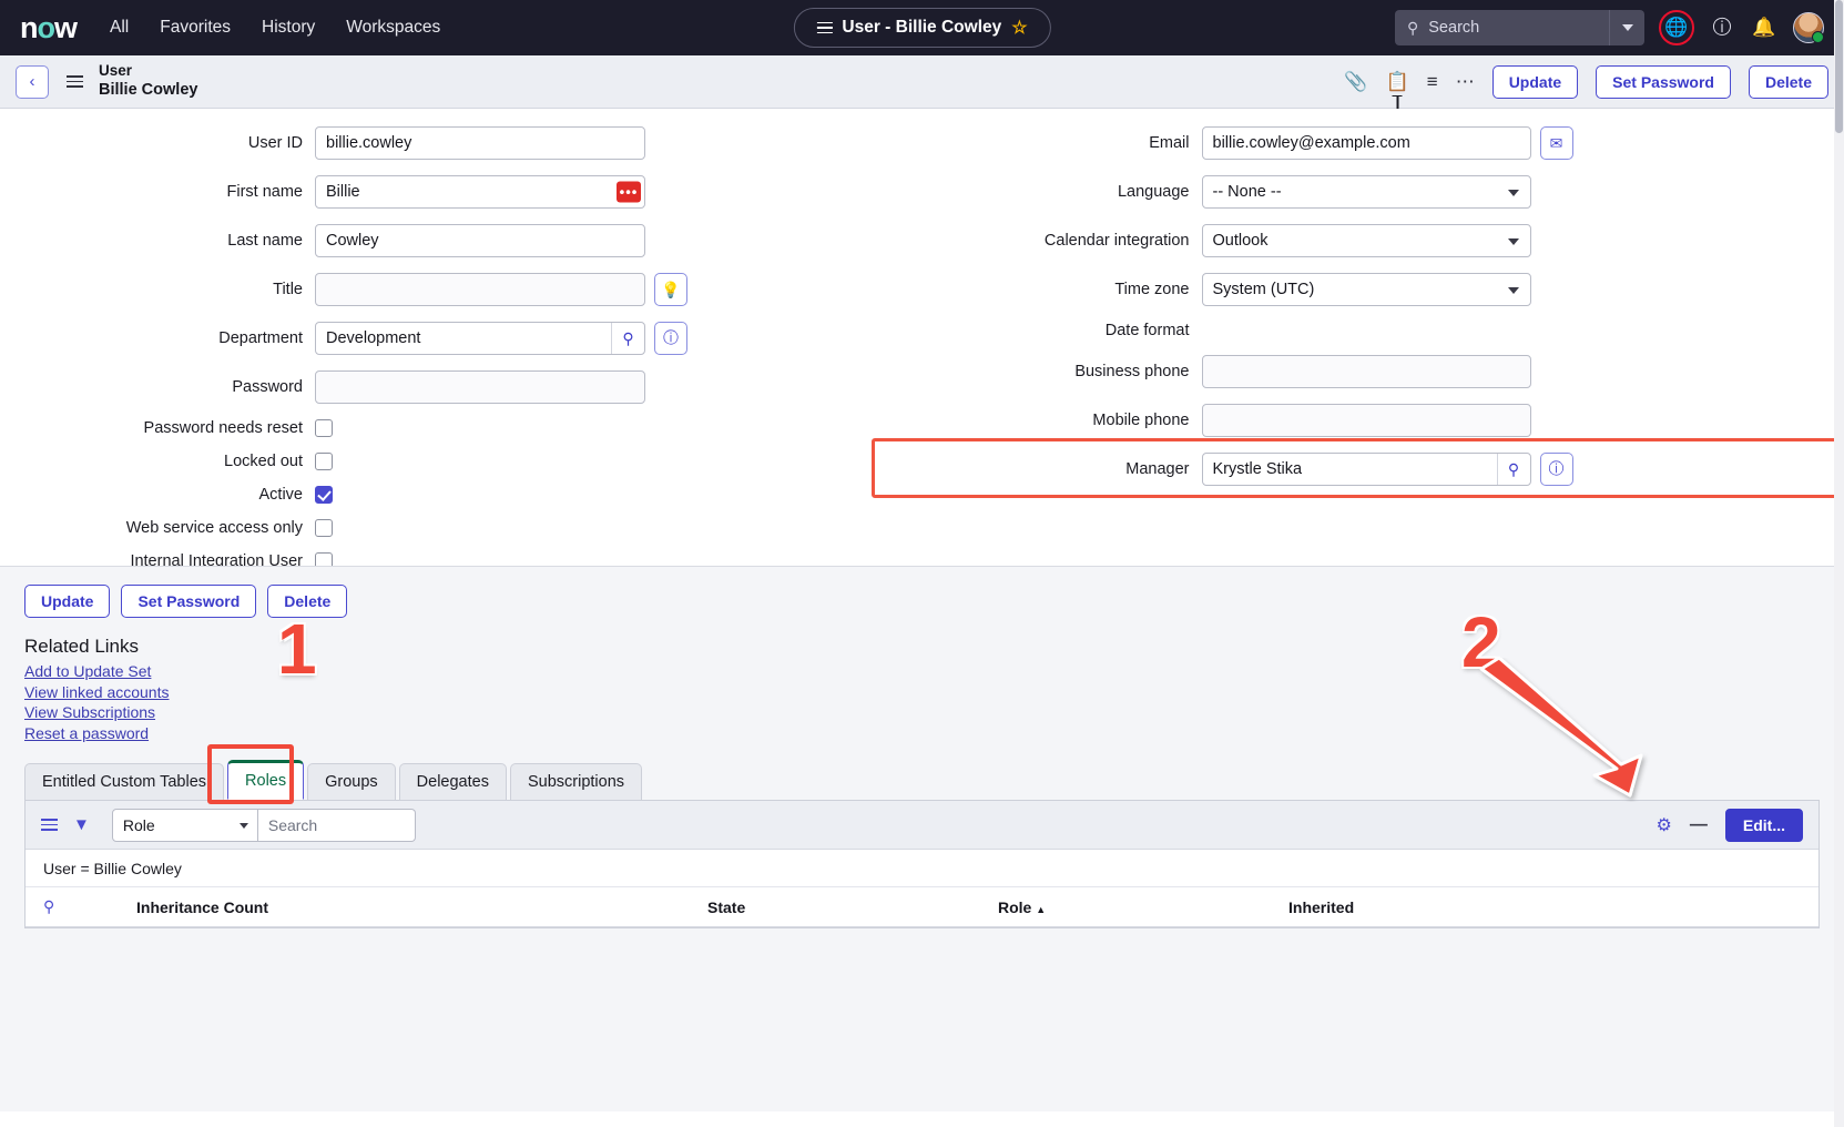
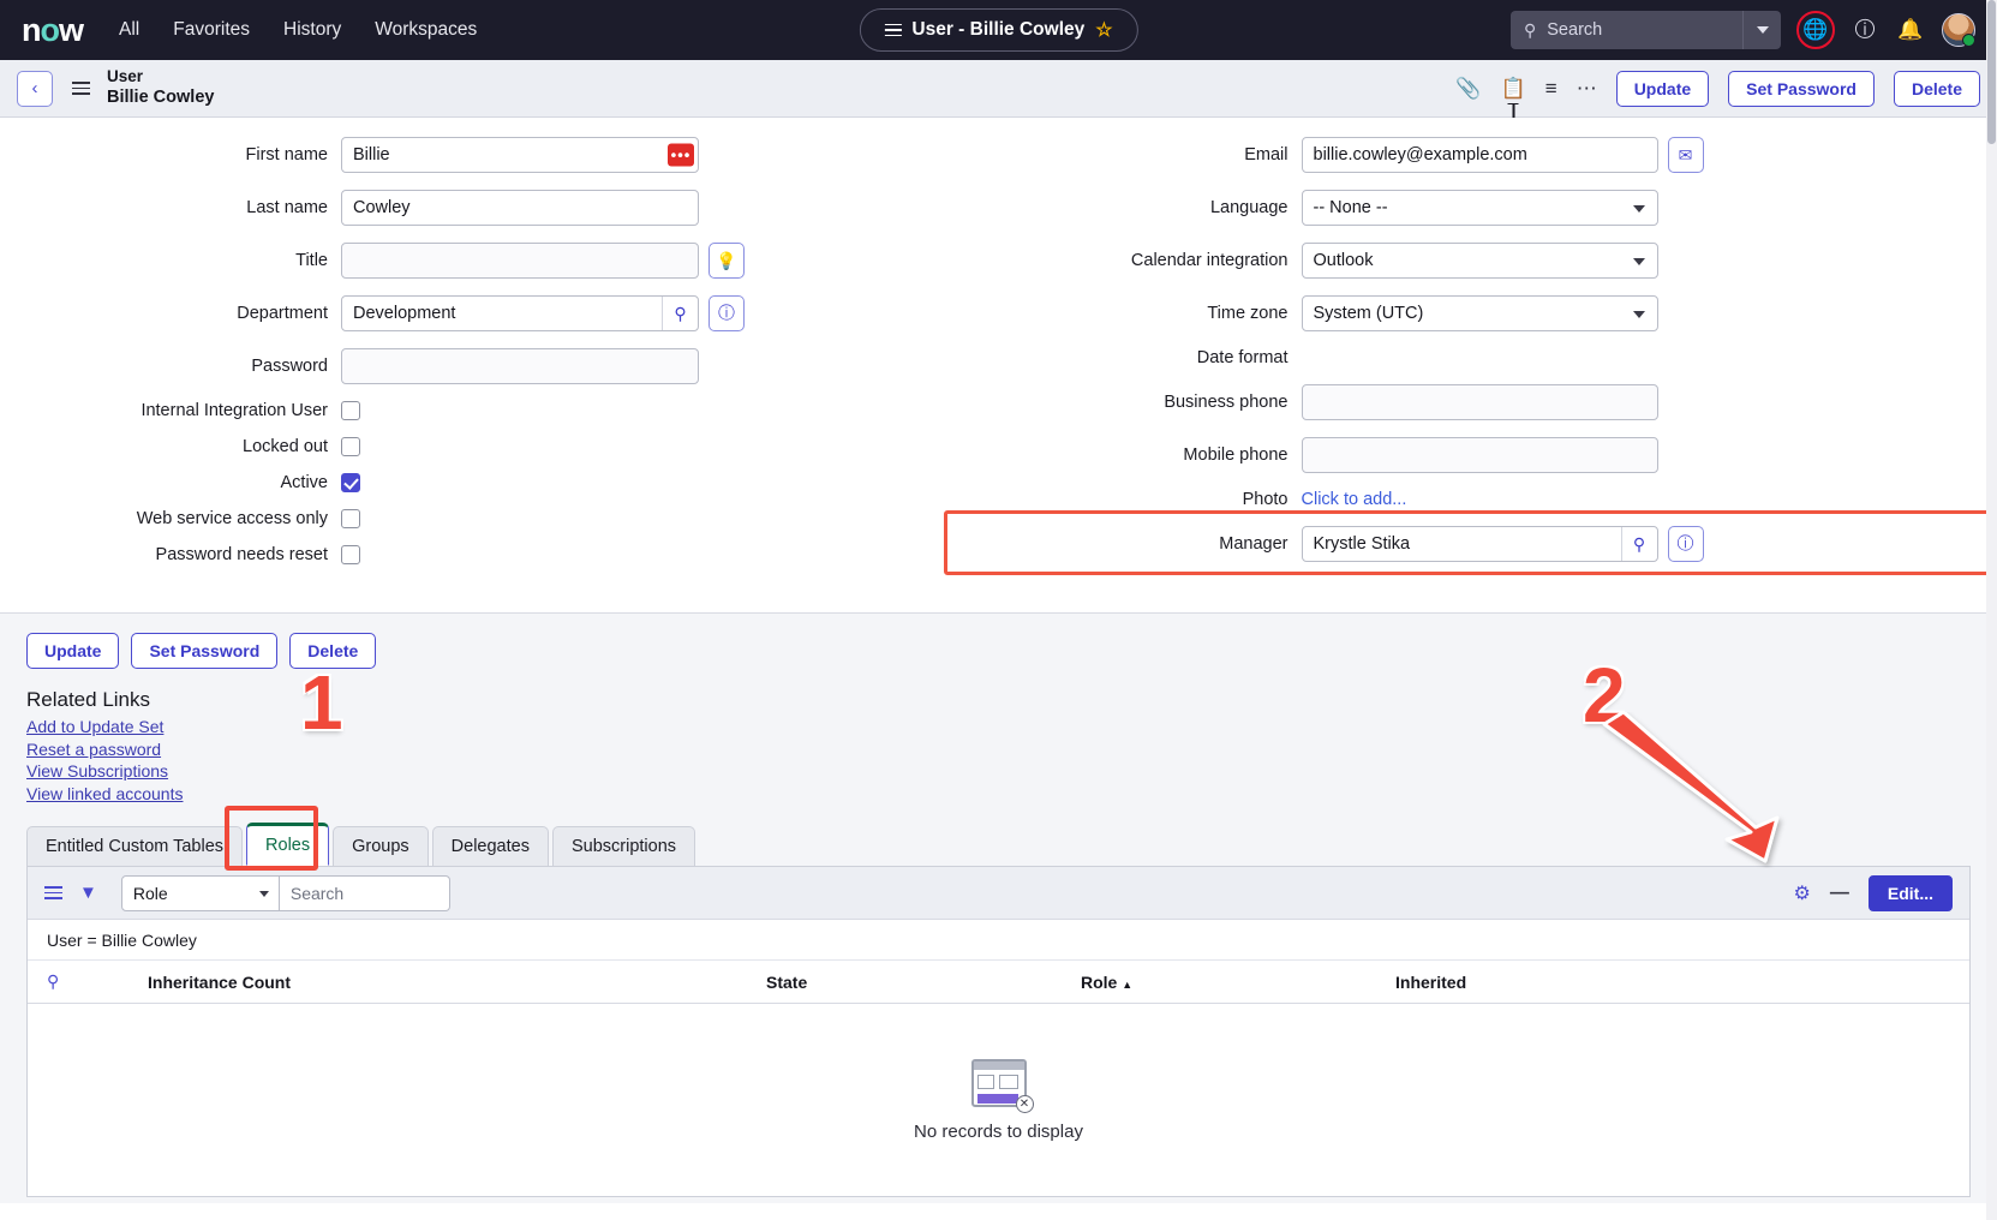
  now
  All
  Favorites
  History
  Workspaces
  User - Billie Cowley
  ☆
  ⚲
  Search
  🌐
  ⓘ
  🔔
  ‹
  User
  Billie Cowley
  📎
  📋
  ≡
  ⋯
  Update
  Set Password
  Delete
- User ID
- billie.cowley
  First name
  Billie
  •••
  Last name
  Cowley
  Title
  💡
  Department
  Development
  ⚲
  ⓘ
  Password
- Password needs reset
+ Internal Integration User
  Locked out
  Active
  Web service access only
- Internal Integration User
+ Password needs reset
  Email
  billie.cowley@example.com
  ✉
  Language
  -- None --
  Calendar integration
  Outlook
  Time zone
  System (UTC)
  Date format
  Business phone
  Mobile phone
+ Photo
+ Click to add...
  Manager
  Krystle Stika
  ⚲
  ⓘ
  Update
  Set Password
  Delete
  Related Links
  Add to Update Set
- View linked accounts
+ Reset a password
  View Subscriptions
- Reset a password
+ View linked accounts
  Entitled Custom Tables
  Roles
  Groups
  Delegates
  Subscriptions
  ▼
  Role
  Search
  ⚙
  —
  Edit...
  User = Billie Cowley
  ⚲
  Inheritance Count
  State
  Role ▲
  Inherited
+ ✕
+ No records to display
  1
  2
